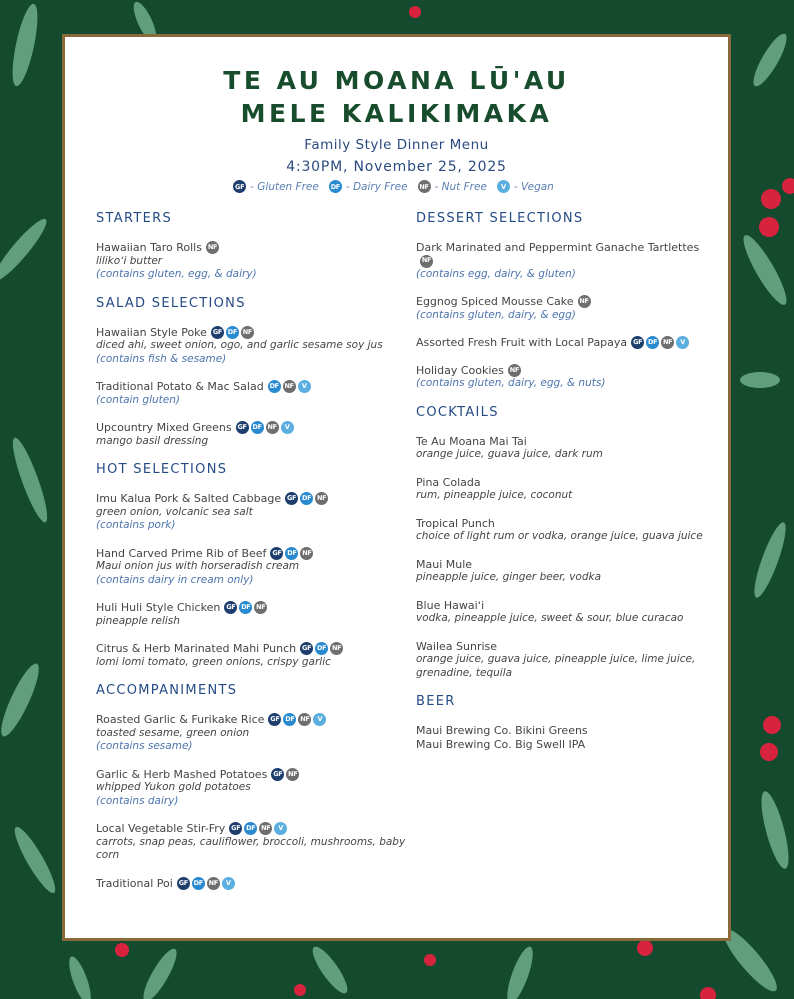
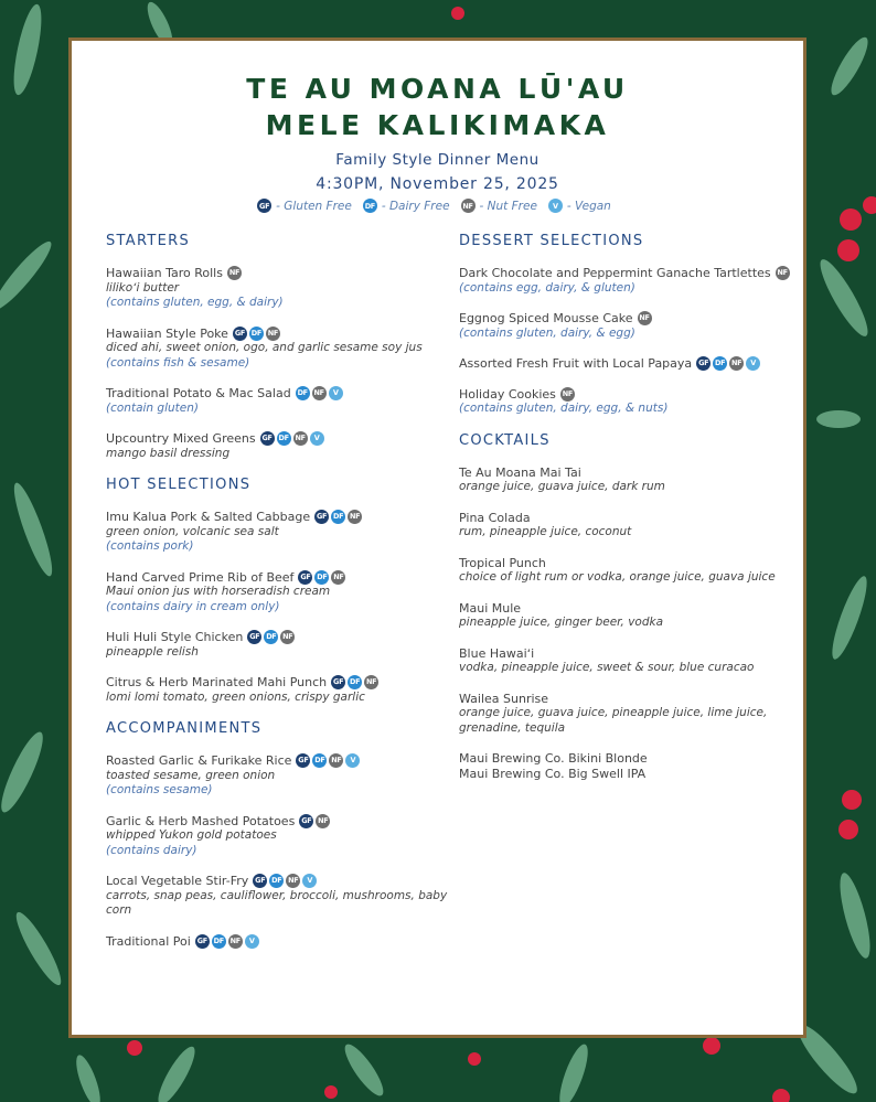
  TE AU MOANA LŪ'AU
  MELE KALIKIMAKA
  Family Style Dinner Menu
  4:30PM, November 25, 2025
  GF
  - Gluten Free
  DF
  - Dairy Free
  NF
  - Nut Free
  V
  - Vegan
  STARTERS
  Hawaiian Taro Rolls
  NF
  lilikoʻi butter
  (contains gluten, egg, & dairy)
- SALAD SELECTIONS
  Hawaiian Style Poke
  GF
  DF
  NF
  diced ahi, sweet onion, ogo, and garlic sesame soy jus
  (contains fish & sesame)
  Traditional Potato & Mac Salad
  DF
  NF
  V
  (contain gluten)
  Upcountry Mixed Greens
  GF
  DF
  NF
  V
  mango basil dressing
  HOT SELECTIONS
  Imu Kalua Pork & Salted Cabbage
  GF
  DF
  NF
  green onion, volcanic sea salt
  (contains pork)
  Hand Carved Prime Rib of Beef
  GF
  DF
  NF
  Maui onion jus with horseradish cream
  (contains dairy in cream only)
  Huli Huli Style Chicken
  GF
  DF
  NF
  pineapple relish
  Citrus & Herb Marinated Mahi Punch
  GF
  DF
  NF
  lomi lomi tomato, green onions, crispy garlic
  ACCOMPANIMENTS
  Roasted Garlic & Furikake Rice
  GF
  DF
  NF
  V
  toasted sesame, green onion
  (contains sesame)
  Garlic & Herb Mashed Potatoes
  GF
  NF
  whipped Yukon gold potatoes
  (contains dairy)
  Local Vegetable Stir-Fry
  GF
  DF
  NF
  V
  carrots, snap peas, cauliflower, broccoli, mushrooms, baby corn
  Traditional Poi
  GF
  DF
  NF
  V
  DESSERT SELECTIONS
- Dark Marinated and Peppermint Ganache Tartlettes
+ Dark Chocolate and Peppermint Ganache Tartlettes
  NF
  (contains egg, dairy, & gluten)
  Eggnog Spiced Mousse Cake
  NF
  (contains gluten, dairy, & egg)
  Assorted Fresh Fruit with Local Papaya
  GF
  DF
  NF
  V
  Holiday Cookies
  NF
  (contains gluten, dairy, egg, & nuts)
  COCKTAILS
  Te Au Moana Mai Tai
  orange juice, guava juice, dark rum
  Pina Colada
  rum, pineapple juice, coconut
  Tropical Punch
  choice of light rum or vodka, orange juice, guava juice
  Maui Mule
  pineapple juice, ginger beer, vodka
  Blue Hawaiʻi
  vodka, pineapple juice, sweet & sour, blue curacao
  Wailea Sunrise
  orange juice, guava juice, pineapple juice, lime juice, grenadine, tequila
- BEER
- Maui Brewing Co. Bikini Greens
+ Maui Brewing Co. Bikini Blonde
  Maui Brewing Co. Big Swell IPA
